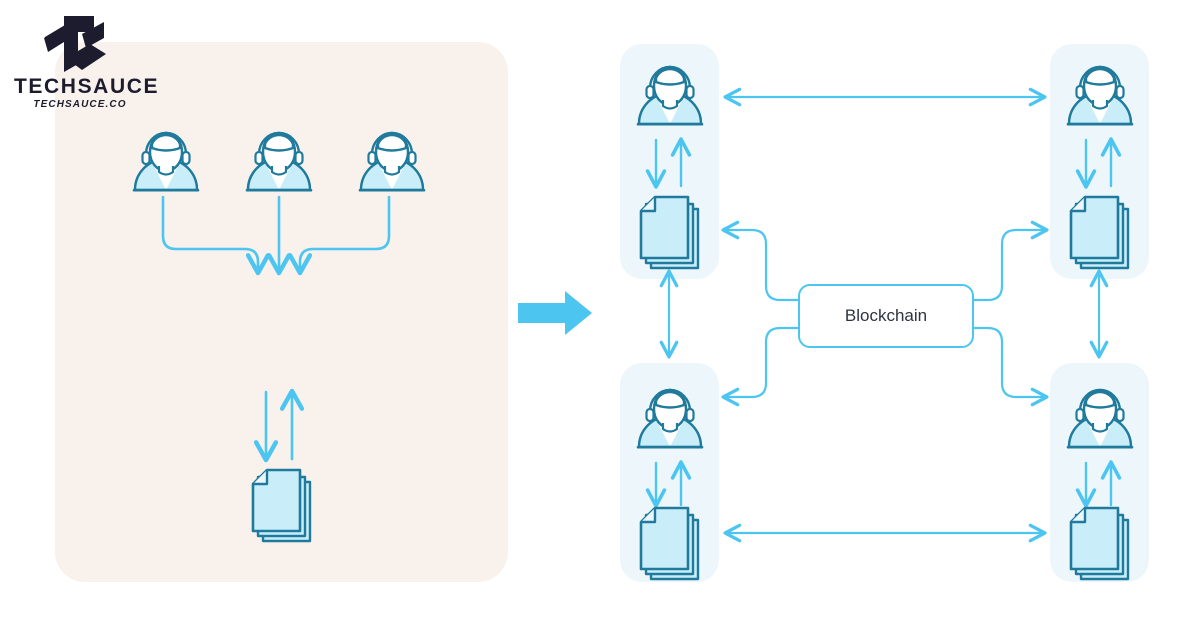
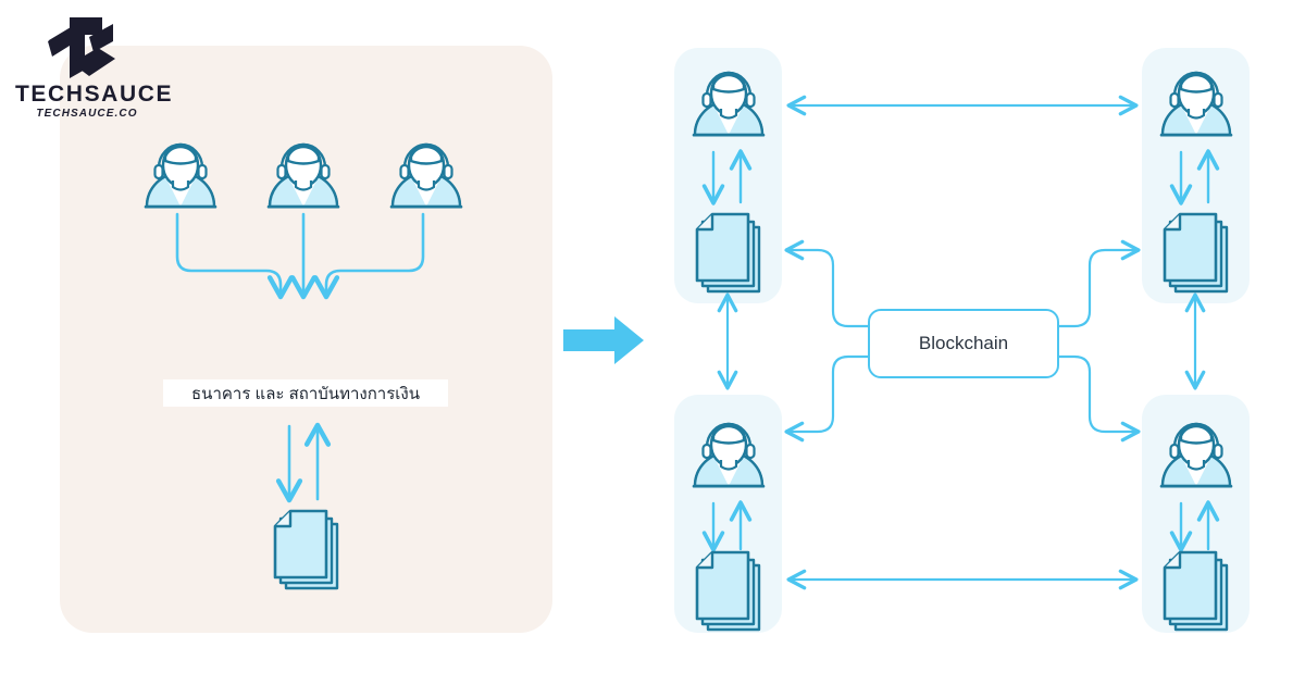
  TECHSAUCE
  TECHSAUCE.CO
+ ธนาคาร และ สถาบันทางการเงิน
  Blockchain
